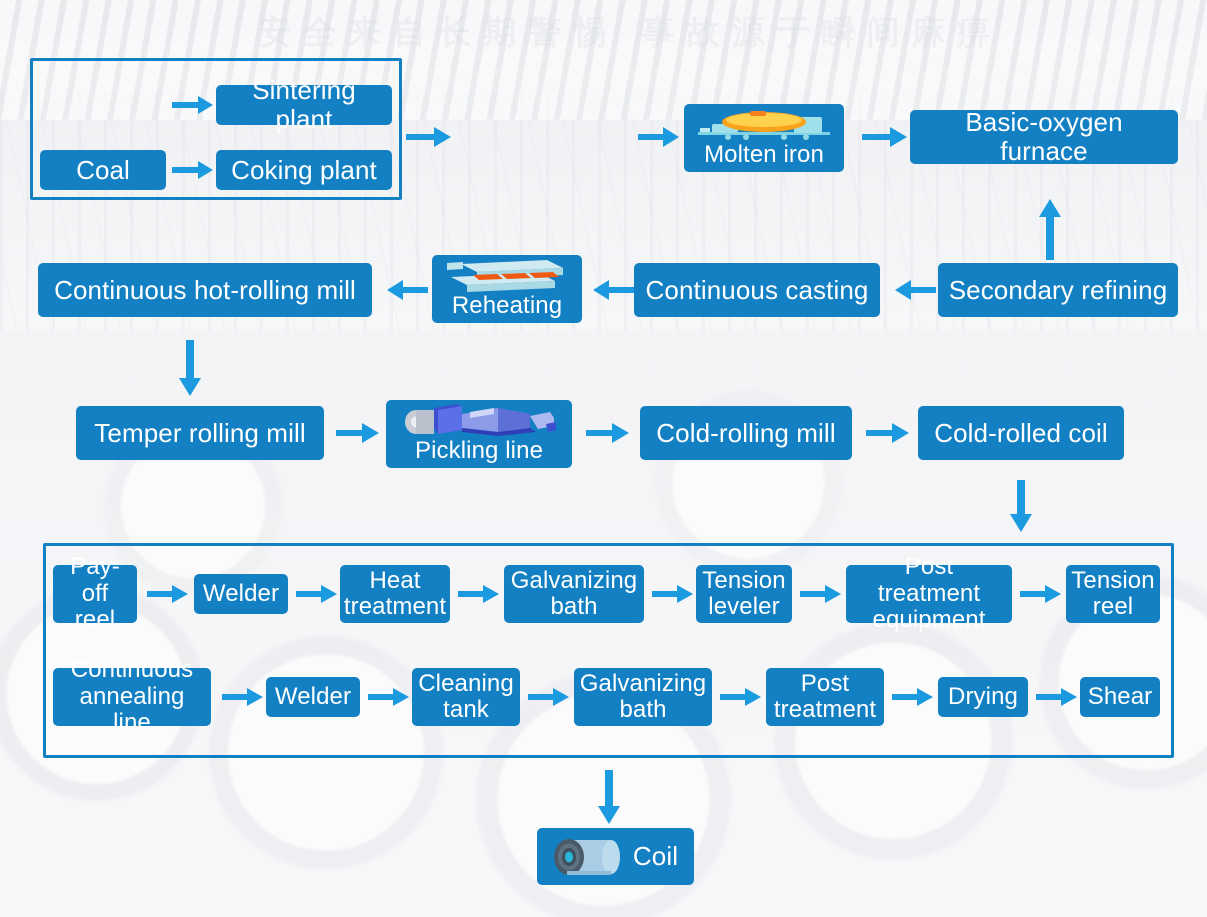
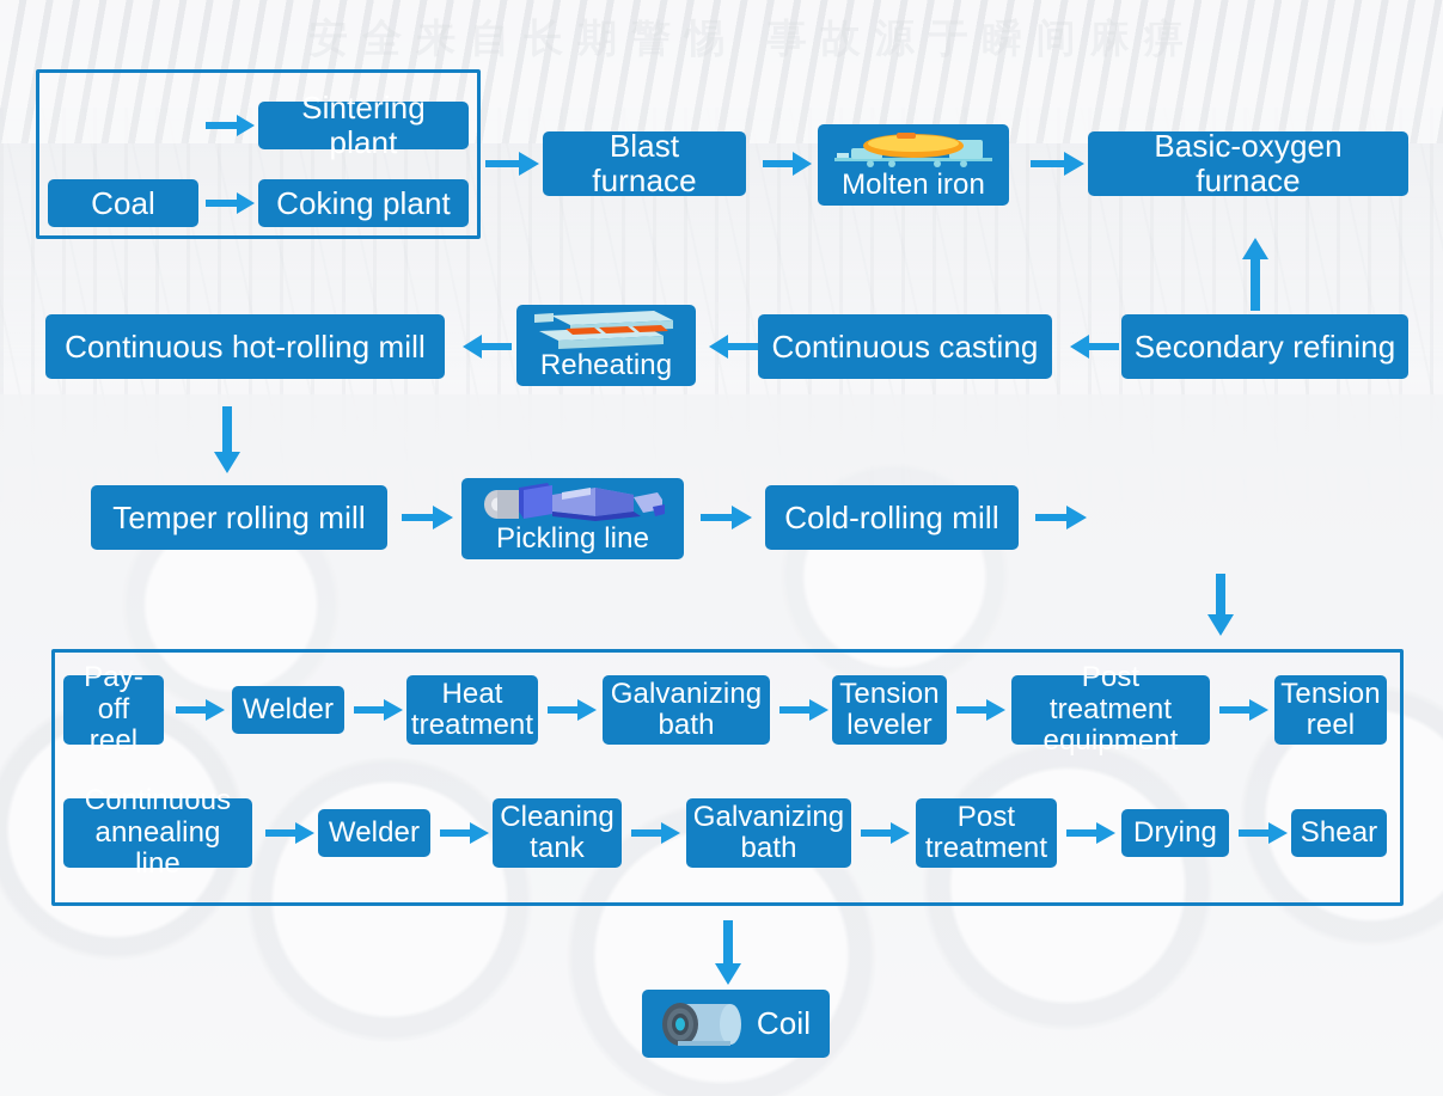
  Coal
  Sintering plant
  Coking plant
+ Blast furnace
  Molten iron
  Basic-oxygen furnace
  Continuous hot-rolling mill
  Reheating
  Continuous casting
  Secondary refining
  Temper rolling mill
  Pickling line
  Cold-rolling mill
- Cold-rolled coil
  Pay-off
  reel
  Welder
  Heat
  treatment
  Galvanizing
  bath
  Tension
  leveler
  Post treatment
  equipment
  Tension
  reel
  Continuous
  annealing line
  Welder
  Cleaning
  tank
  Galvanizing
  bath
  Post
  treatment
  Drying
  Shear
  Coil
